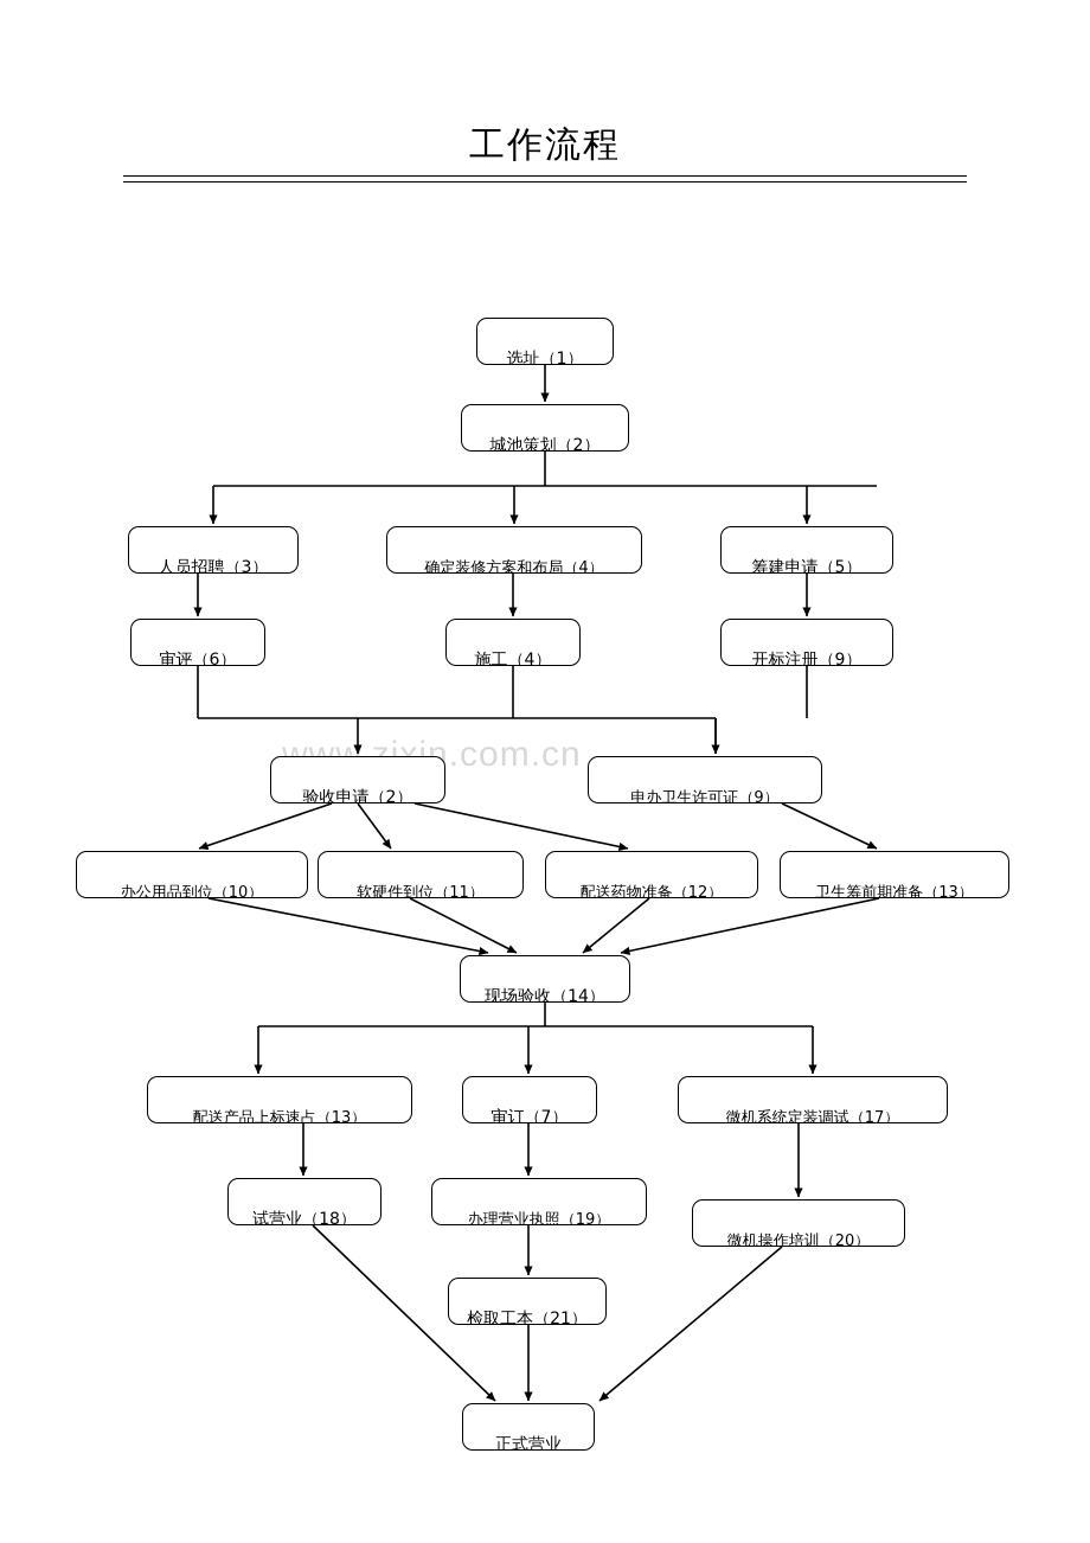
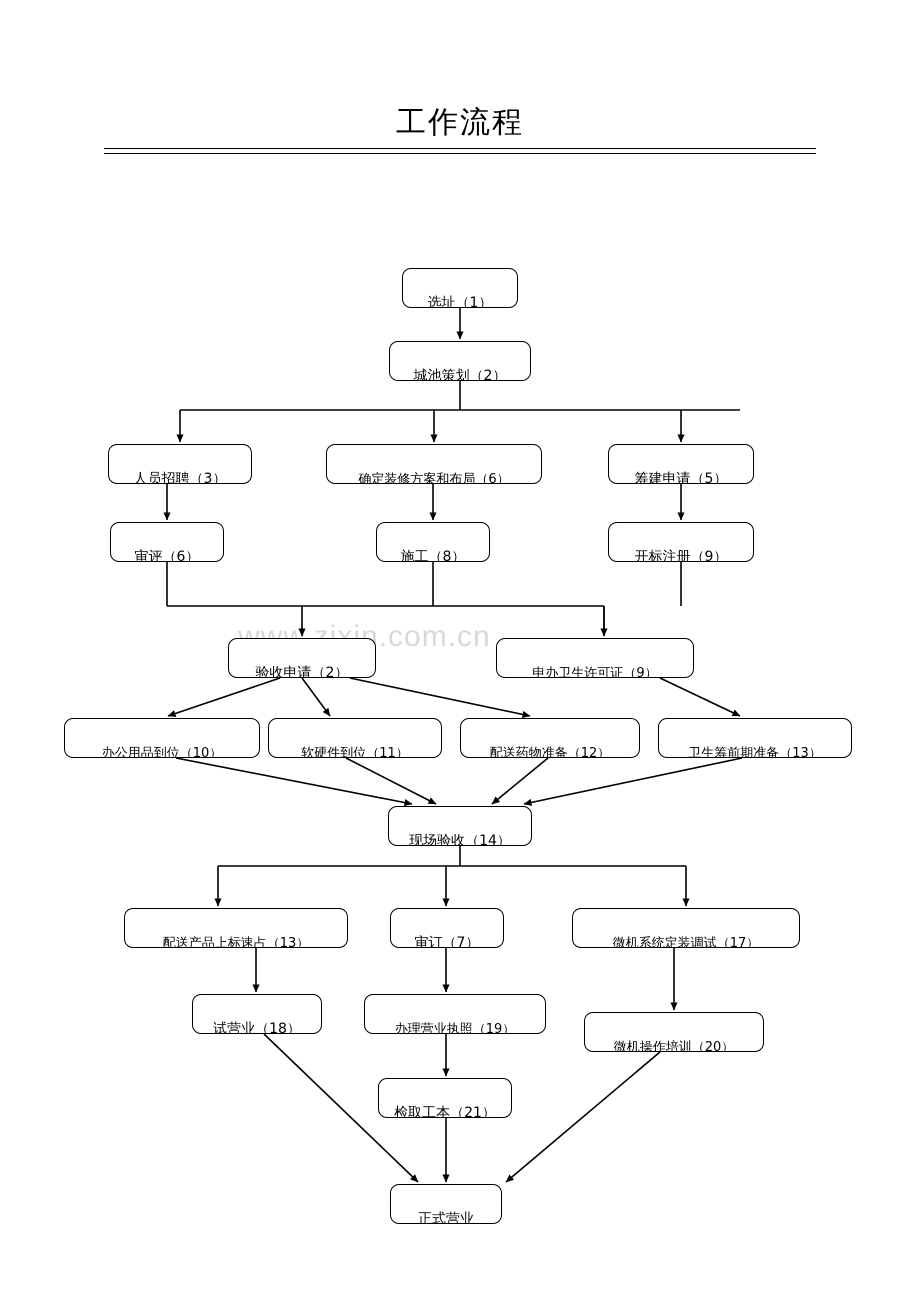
  工作流程
  www.zixin.com.cn
  选址（1）
  城池策划（2）
  人员招聘（3）
- 确定装修方案和布局（4）
+ 确定装修方案和布局（6）
  筹建申请（5）
  审评（6）
- 施工（4）
+ 施工（8）
  开标注册（9）
  验收申请（2）
  申办卫生许可证（9）
  办公用品到位（10）
  软硬件到位（11）
  配送药物准备（12）
  卫生筹前期准备（13）
  现场验收（14）
  配送产品上标速占（13）
  审订（7）
  微机系统定装调试（17）
  试营业（18）
  办理营业执照（19）
  微机操作培训（20）
  检取工本（21）
  正式营业
